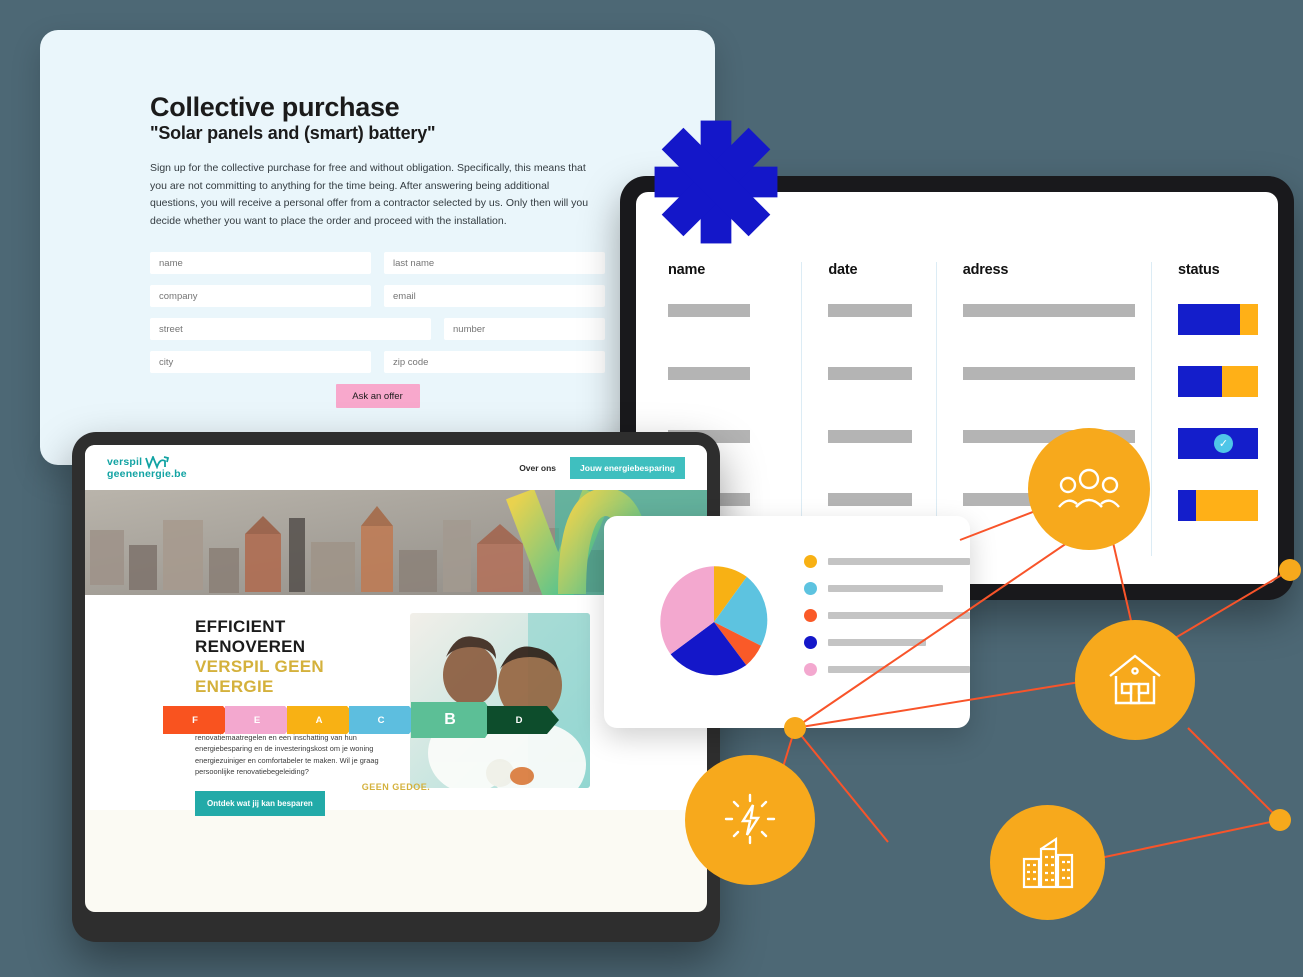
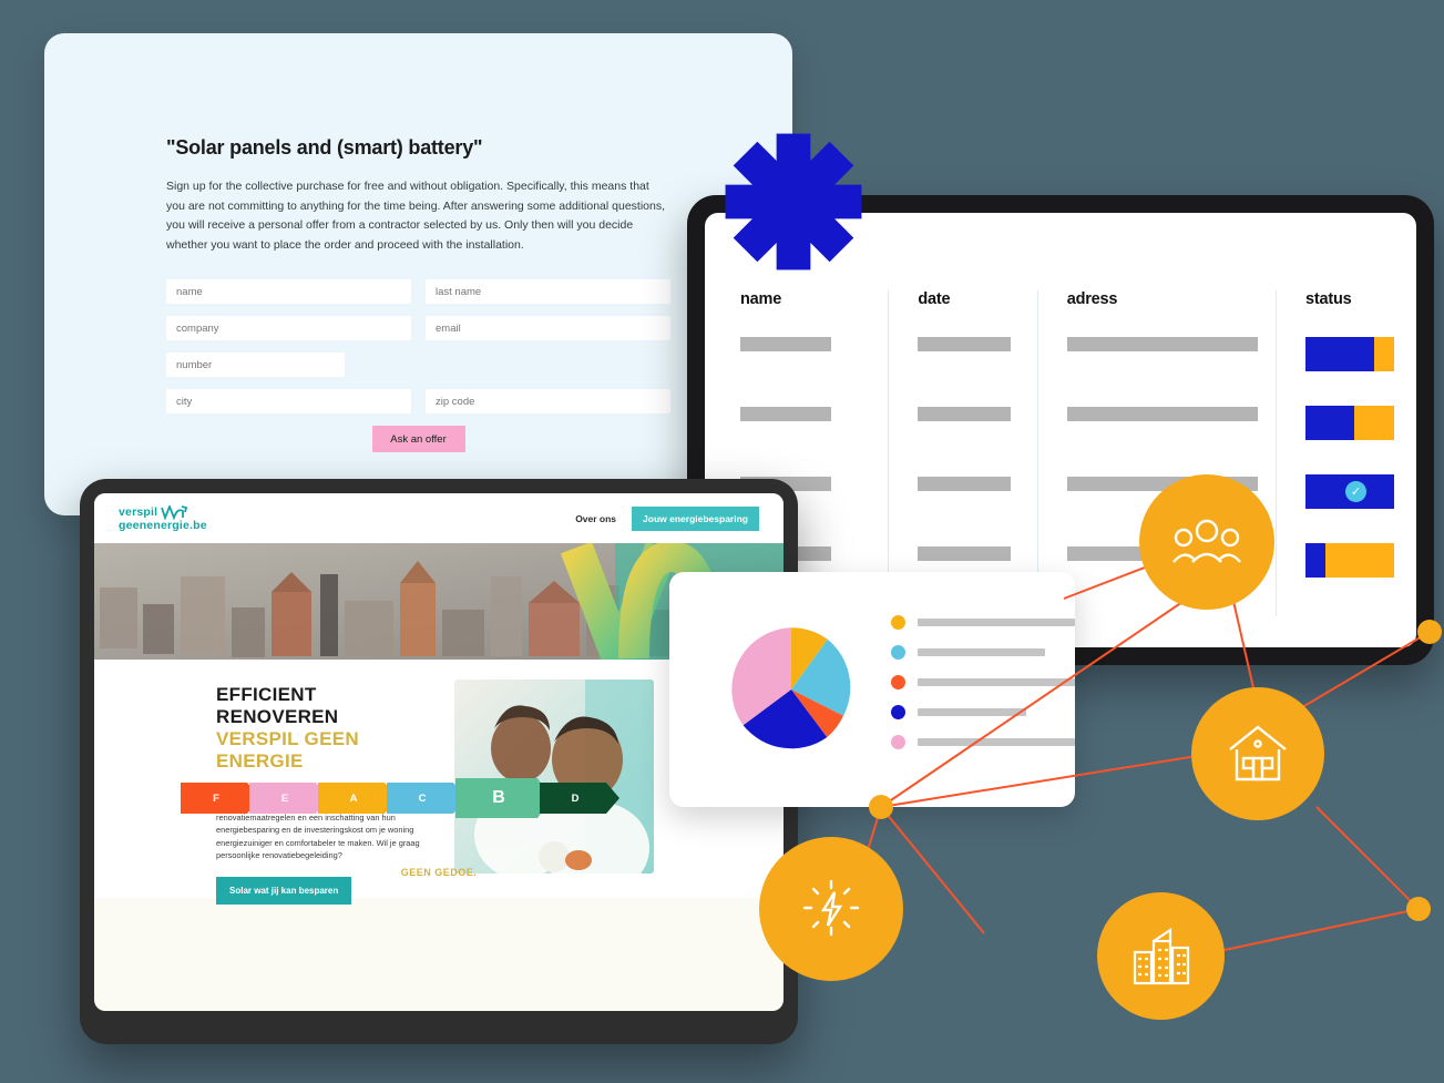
- Collective purchase
  "Solar panels and (smart) battery"
- Sign up for the collective purchase for free and without obligation. Specifically, this means that you are not committing to anything for the time being. After answering being additional questions, you will receive a personal offer from a contractor selected by us. Only then will you decide whether you want to place the order and proceed with the installation.
+ Sign up for the collective purchase for free and without obligation. Specifically, this means that you are not committing to anything for the time being. After answering some additional questions, you will receive a personal offer from a contractor selected by us. Only then will you decide whether you want to place the order and proceed with the installation.
  name
  last name
  company
  email
- street
  number
  city
  zip code
  Ask an offer
  name
  date
  adress
  status
  ✓
  verspil
  geenenergie.be
  Over ons
  Jouw energiebesparing
  EFFICIENT RENOVEREN
  VERSPIL GEEN ENERGIE
- Ontdek wat jij kan besparen
+ Solar wat jij kan besparen
  F
  E
  A
  C
  B
  D
  GEEN GEDOE.
